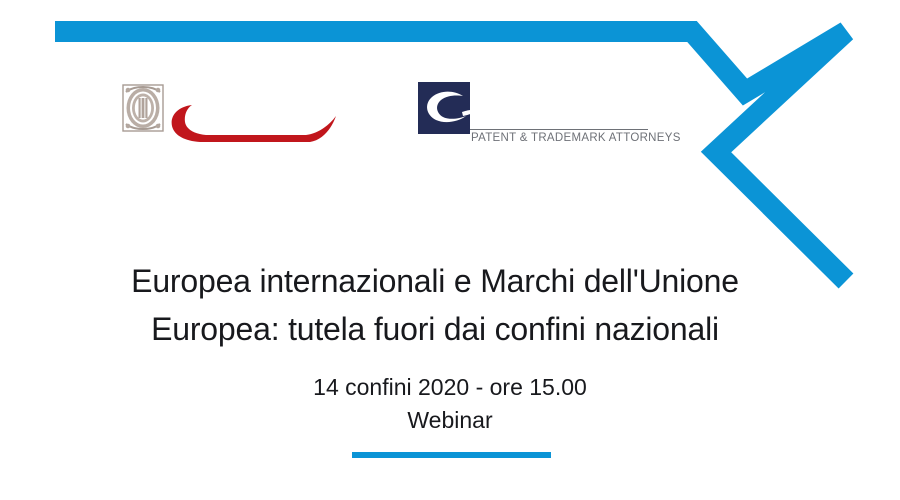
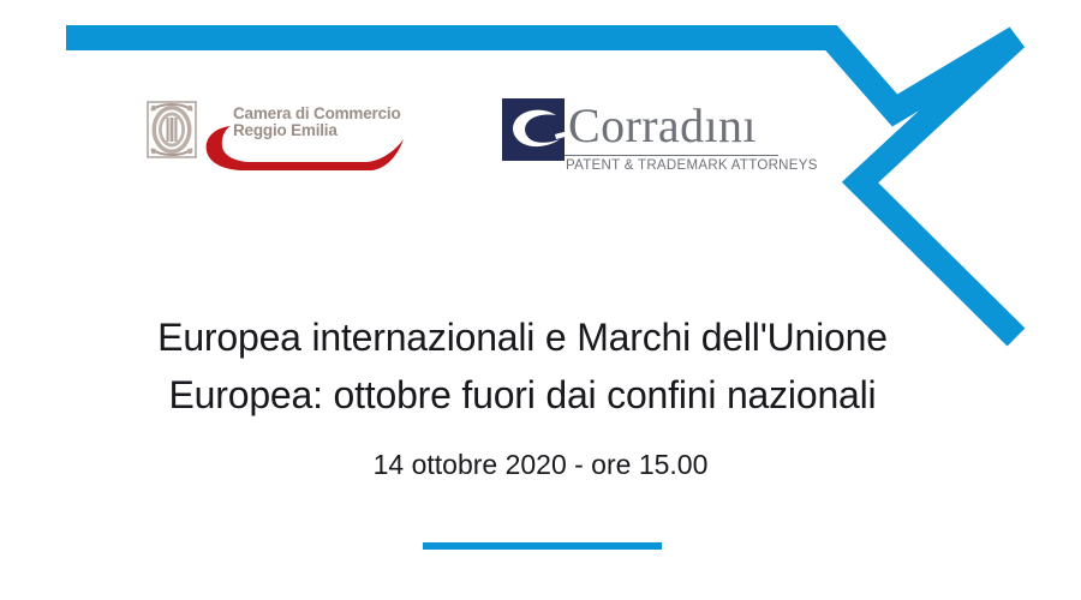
+ Camera di Commercio
+ Reggio Emilia
+ Corradını
  PATENT & TRADEMARK ATTORNEYS
  Europea internazionali e Marchi dell'Unione
- Europea: tutela fuori dai confini nazionali
+ Europea: ottobre fuori dai confini nazionali
- 14 confini 2020 - ore 15.00
+ 14 ottobre 2020 - ore 15.00
- Webinar
